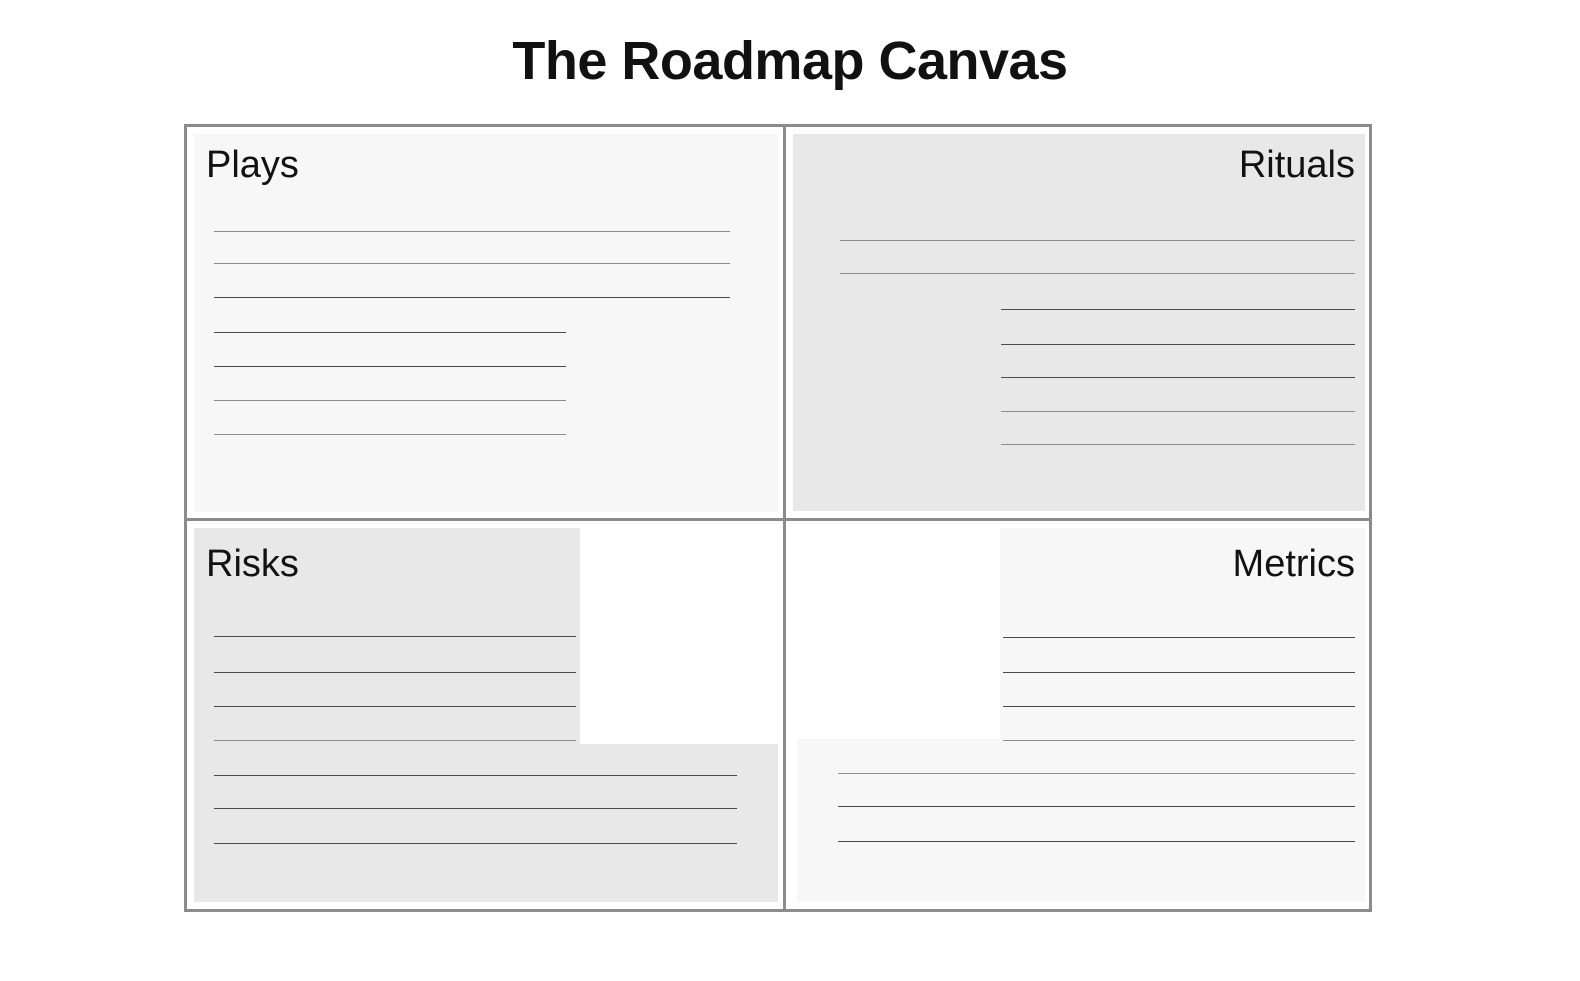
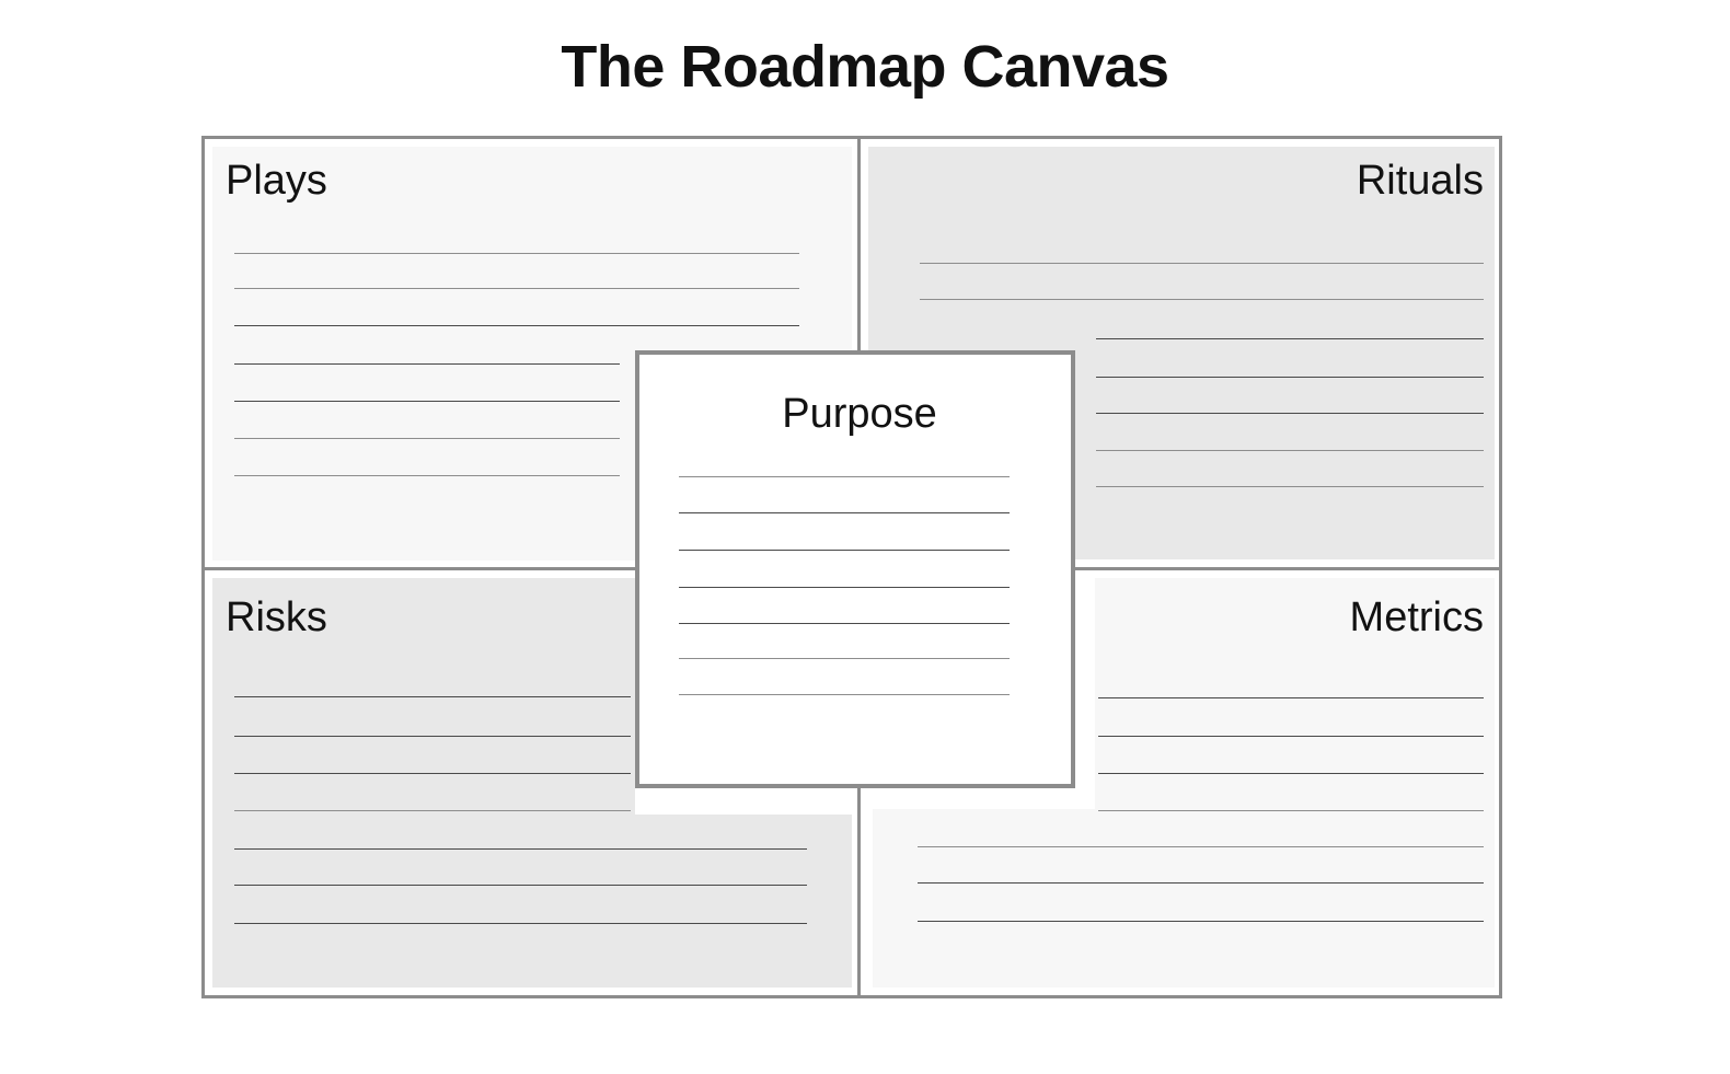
  The Roadmap Canvas
  Plays
  Rituals
  Risks
  Metrics
+ Purpose
